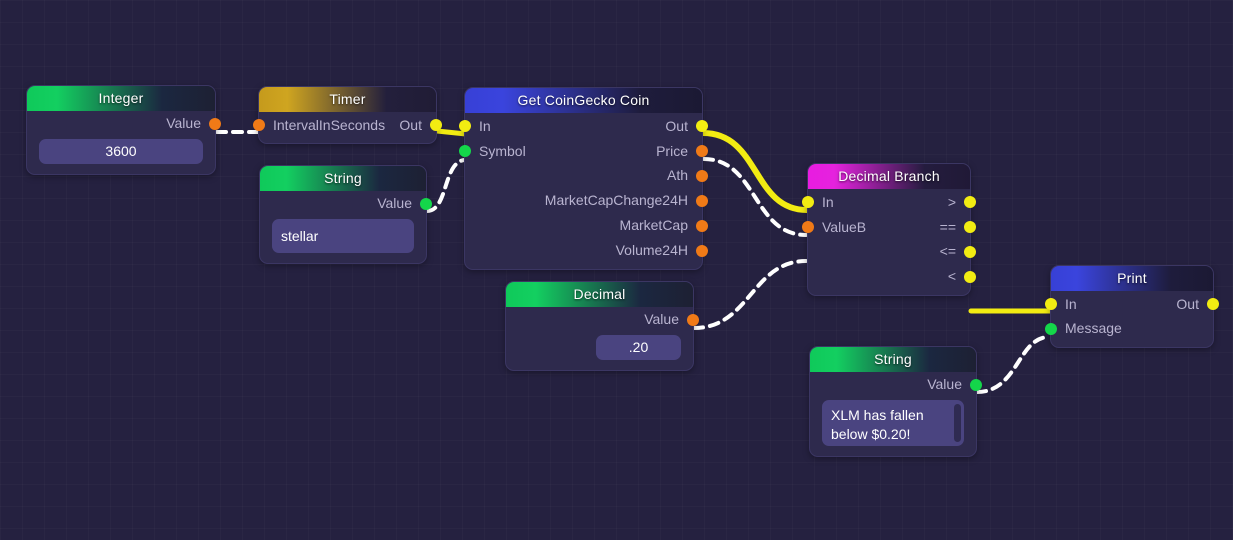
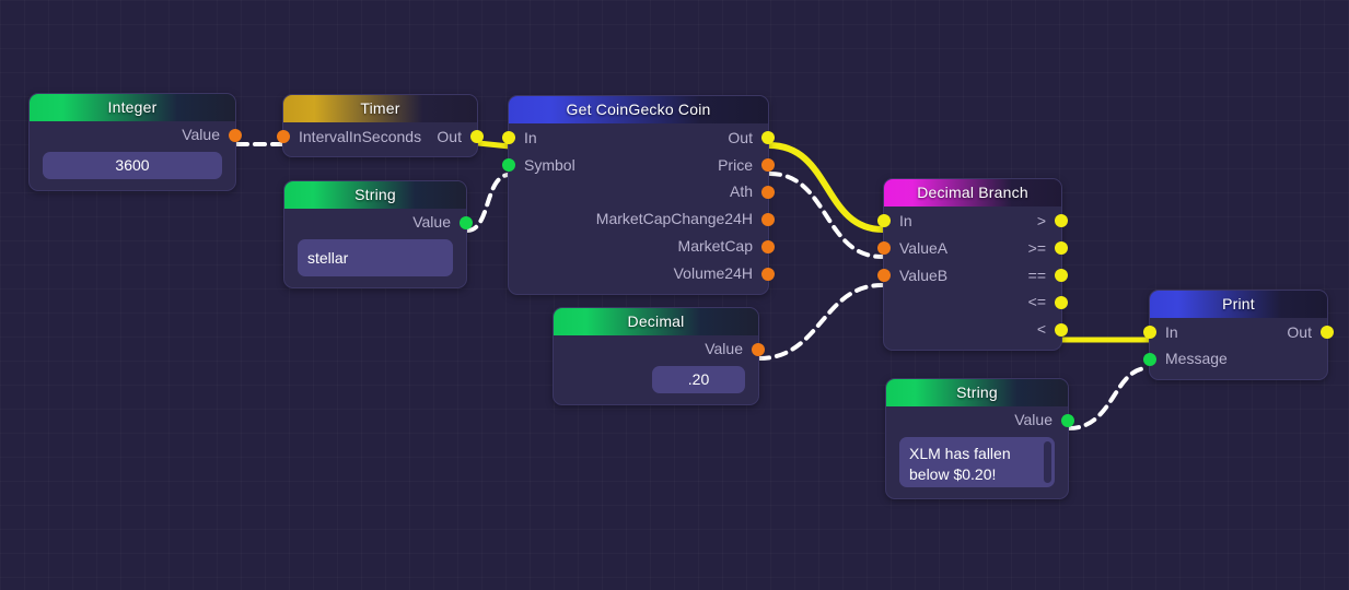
  Integer
  Value
  3600
  Timer
  IntervalInSeconds
  Out
  String
  Value
  stellar
  Get CoinGecko Coin
  In
  Out
  Symbol
  Price
  Ath
  MarketCapChange24H
  MarketCap
  Volume24H
  Decimal
  Value
  .20
  Decimal Branch
  In
  >
+ ValueA
+ >=
  ValueB
  ==
  <=
  <
  String
  Value
  XLM has fallen below $0.20!
  Print
  In
  Out
  Message
